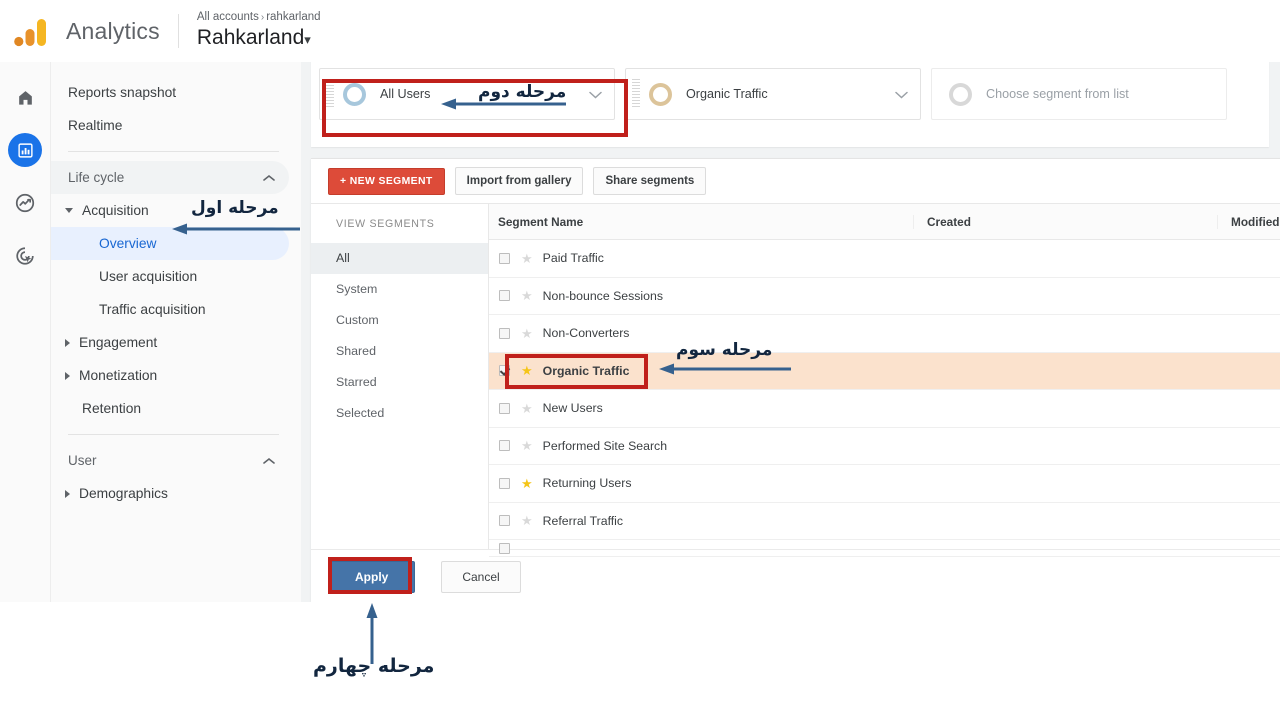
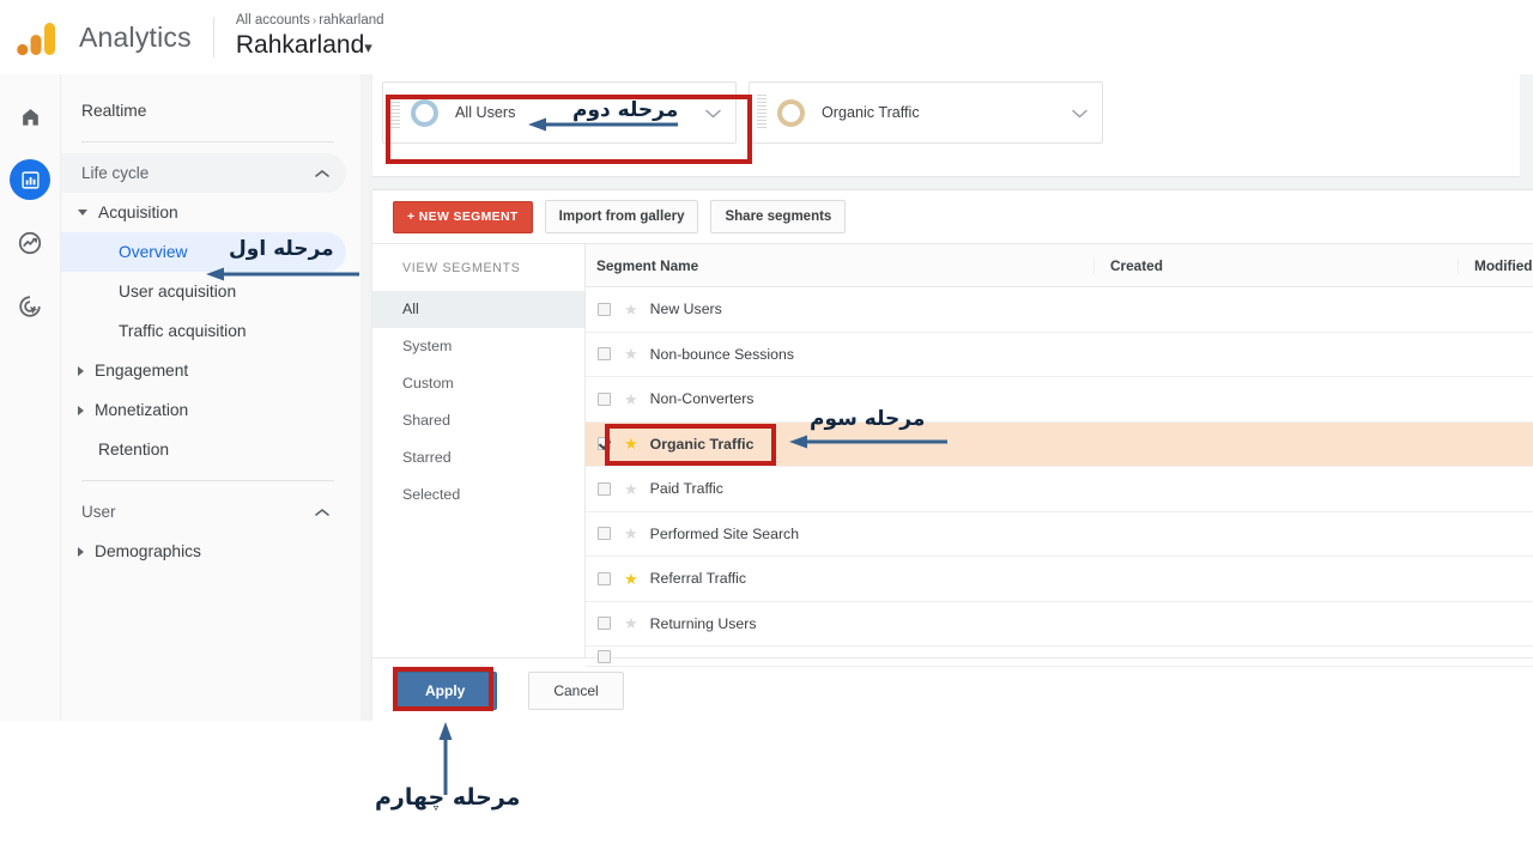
  Analytics
  All accounts › rahkarland
  Rahkarland▾
- Reports snapshot
  Realtime
  Life cycle
  Acquisition
  Overview
  User acquisition
  Traffic acquisition
  Engagement
  Monetization
  Retention
  User
  Demographics
  All Users
  Organic Traffic
- Choose segment from list
  + NEW SEGMENT
  Import from gallery
  Share segments
  VIEW SEGMENTS
  All
  System
  Custom
  Shared
  Starred
  Selected
  Segment Name
  Created
  Modified
  ★
- Paid Traffic
+ New Users
  ★
  Non-bounce Sessions
  ★
  Non-Converters
  ★
  Organic Traffic
  ★
- New Users
+ Paid Traffic
  ★
  Performed Site Search
  ★
- Returning Users
+ Referral Traffic
  ★
- Referral Traffic
+ Returning Users
  Apply
  Cancel
  مرحله اول
  مرحله دوم
  مرحله سوم
  مرحله چهارم
